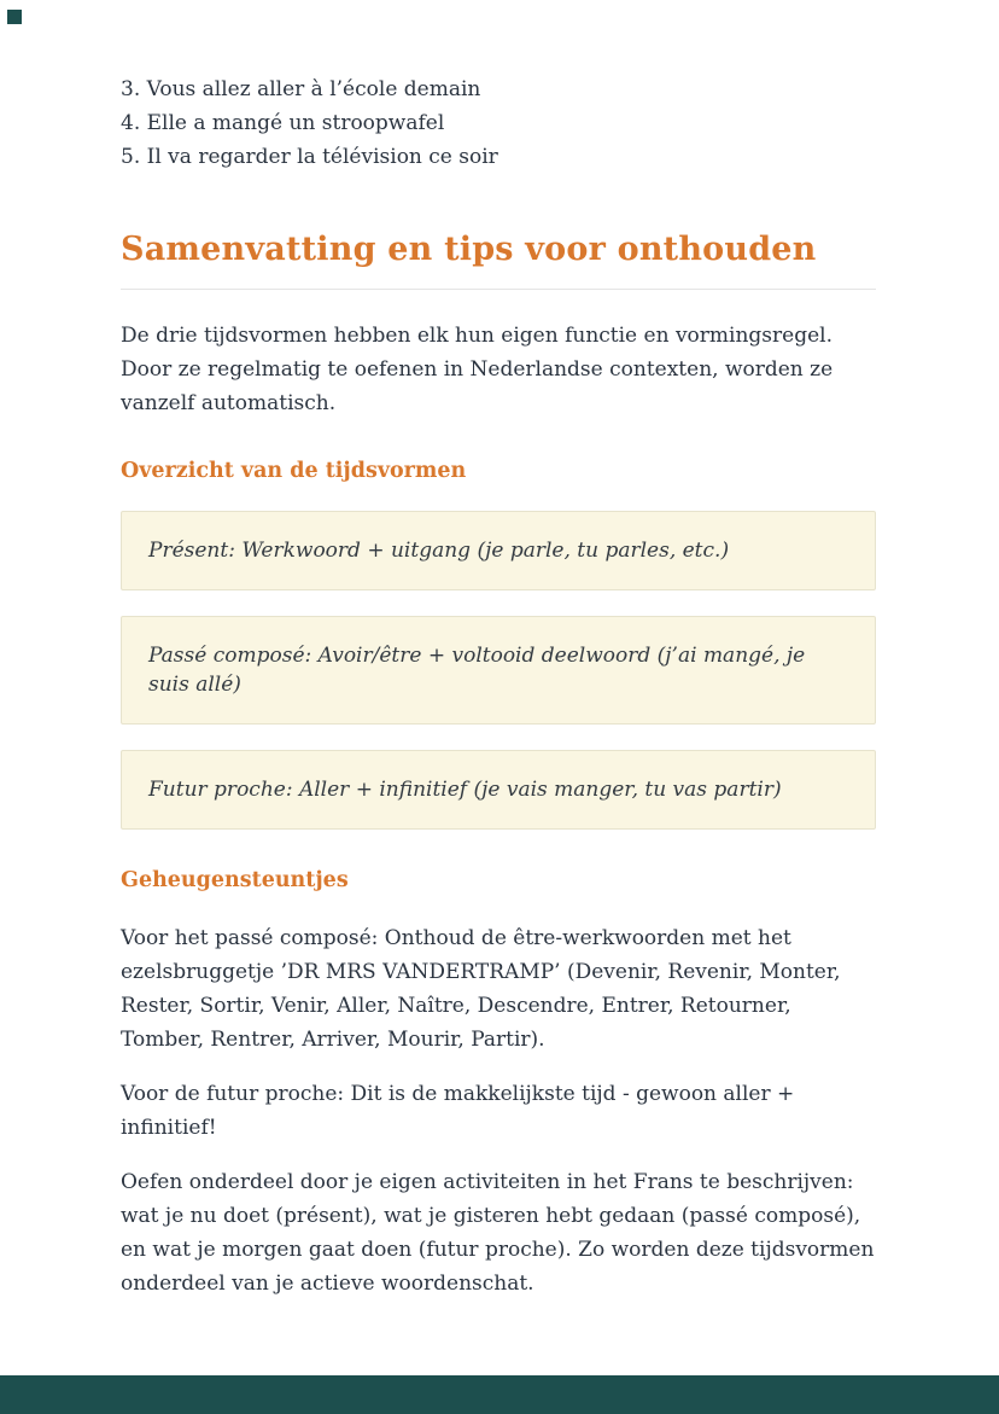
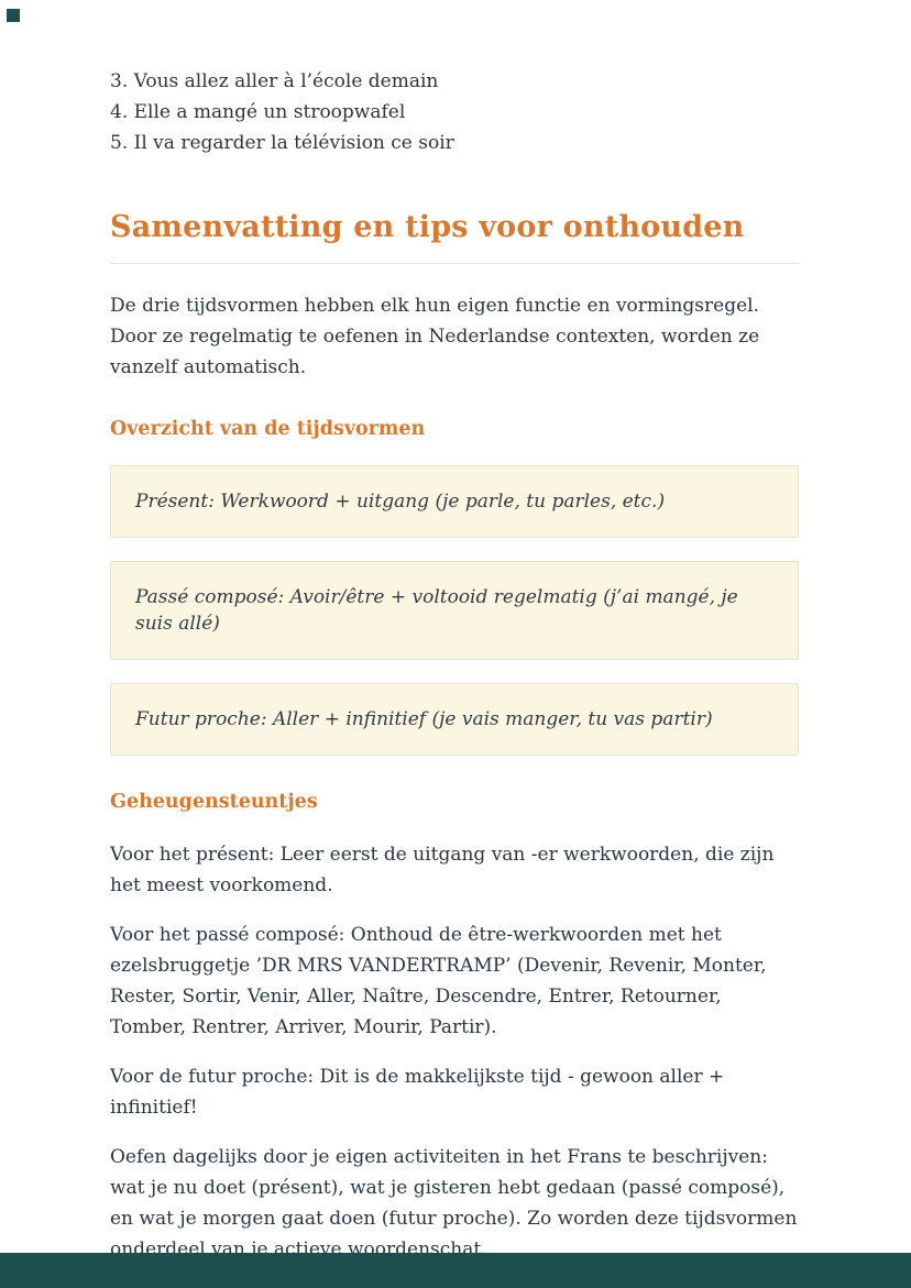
  3. Vous allez aller à l’école demain
  4. Elle a mangé un stroopwafel
  5. Il va regarder la télévision ce soir
  Samenvatting en tips voor onthouden
  De drie tijdsvormen hebben elk hun eigen functie en vormingsregel. Door ze regelmatig te oefenen in Nederlandse contexten, worden ze vanzelf automatisch.
  Overzicht van de tijdsvormen
  Présent: Werkwoord + uitgang (je parle, tu parles, etc.)
- Passé composé: Avoir/être + voltooid deelwoord (j’ai mangé, je suis allé)
+ Passé composé: Avoir/être + voltooid regelmatig (j’ai mangé, je suis allé)
  Futur proche: Aller + infinitief (je vais manger, tu vas partir)
  Geheugensteuntjes
+ Voor het présent: Leer eerst de uitgang van -er werkwoorden, die zijn het meest voorkomend.
  Voor het passé composé: Onthoud de être-werkwoorden met het ezelsbruggetje ’DR MRS VANDERTRAMP’ (Devenir, Revenir, Monter, Rester, Sortir, Venir, Aller, Naître, Descendre, Entrer, Retourner, Tomber, Rentrer, Arriver, Mourir, Partir).
  Voor de futur proche: Dit is de makkelijkste tijd - gewoon aller + infinitief!
- Oefen onderdeel door je eigen activiteiten in het Frans te beschrijven: wat je nu doet (présent), wat je gisteren hebt gedaan (passé composé), en wat je morgen gaat doen (futur proche). Zo worden deze tijdsvormen onderdeel van je actieve woordenschat.
+ Oefen dagelijks door je eigen activiteiten in het Frans te beschrijven: wat je nu doet (présent), wat je gisteren hebt gedaan (passé composé), en wat je morgen gaat doen (futur proche). Zo worden deze tijdsvormen onderdeel van je actieve woordenschat.
